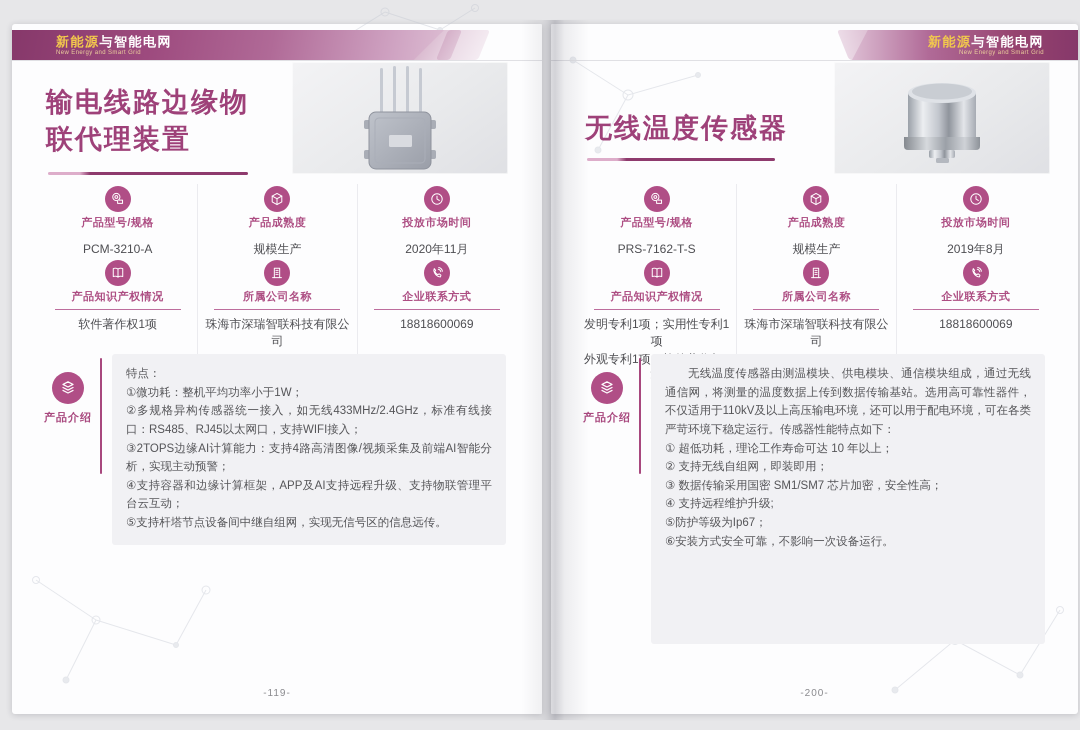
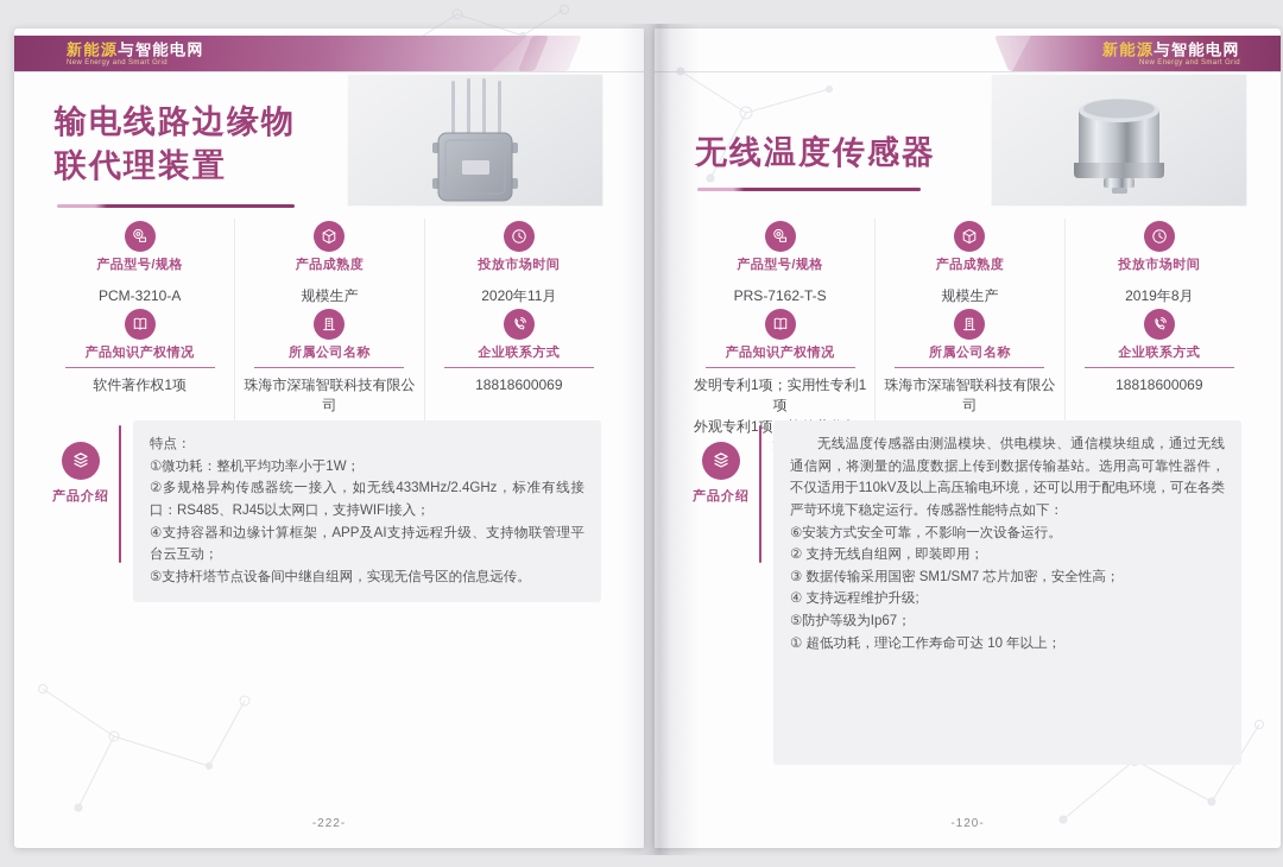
  新能源与智能电网
  输电线路边缘物
  联代理装置
  产品型号/规格
  PCM-3210-A
  产品成熟度
  规模生产
  投放市场时间
  2020年11月
  产品知识产权情况
  软件著作权1项
  所属公司名称
  珠海市深瑞智联科技有限公司
  企业联系方式
  18818600069
  产品介绍
  特点：
  ①微功耗：整机平均功率小于1W；
  ②多规格异构传感器统一接入，如无线433MHz/2.4GHz，标准有线接口：RS485、RJ45以太网口，支持WIFI接入；
- ③2TOPS边缘AI计算能力：支持4路高清图像/视频采集及前端AI智能分析，实现主动预警；
  ④支持容器和边缘计算框架，APP及AI支持远程升级、支持物联管理平台云互动；
  ⑤支持杆塔节点设备间中继自组网，实现无信号区的信息远传。
- -119-
+ -222-
  新能源与智能电网
  无线温度传感器
  产品型号/规格
  PRS-7162-T-S
  产品成熟度
  规模生产
  投放市场时间
  2019年8月
  产品知识产权情况
  发明专利1项；实用性专利1项
  所属公司名称
  珠海市深瑞智联科技有限公司
  企业联系方式
  18818600069
  产品介绍
  无线温度传感器由测温模块、供电模块、通信模块组成，通过无线通信网，将测量的温度数据上传到数据传输基站。选用高可靠性器件，不仅适用于110kV及以上高压输电环境，还可以用于配电环境，可在各类严苛环境下稳定运行。传感器性能特点如下：
- ① 超低功耗，理论工作寿命可达 10 年以上；
+ ⑥安装方式安全可靠，不影响一次设备运行。
  ② 支持无线自组网，即装即用；
  ③ 数据传输采用国密 SM1/SM7 芯片加密，安全性高；
  ④ 支持远程维护升级;
  ⑤防护等级为Ip67；
- ⑥安装方式安全可靠，不影响一次设备运行。
+ ① 超低功耗，理论工作寿命可达 10 年以上；
- -200-
+ -120-
